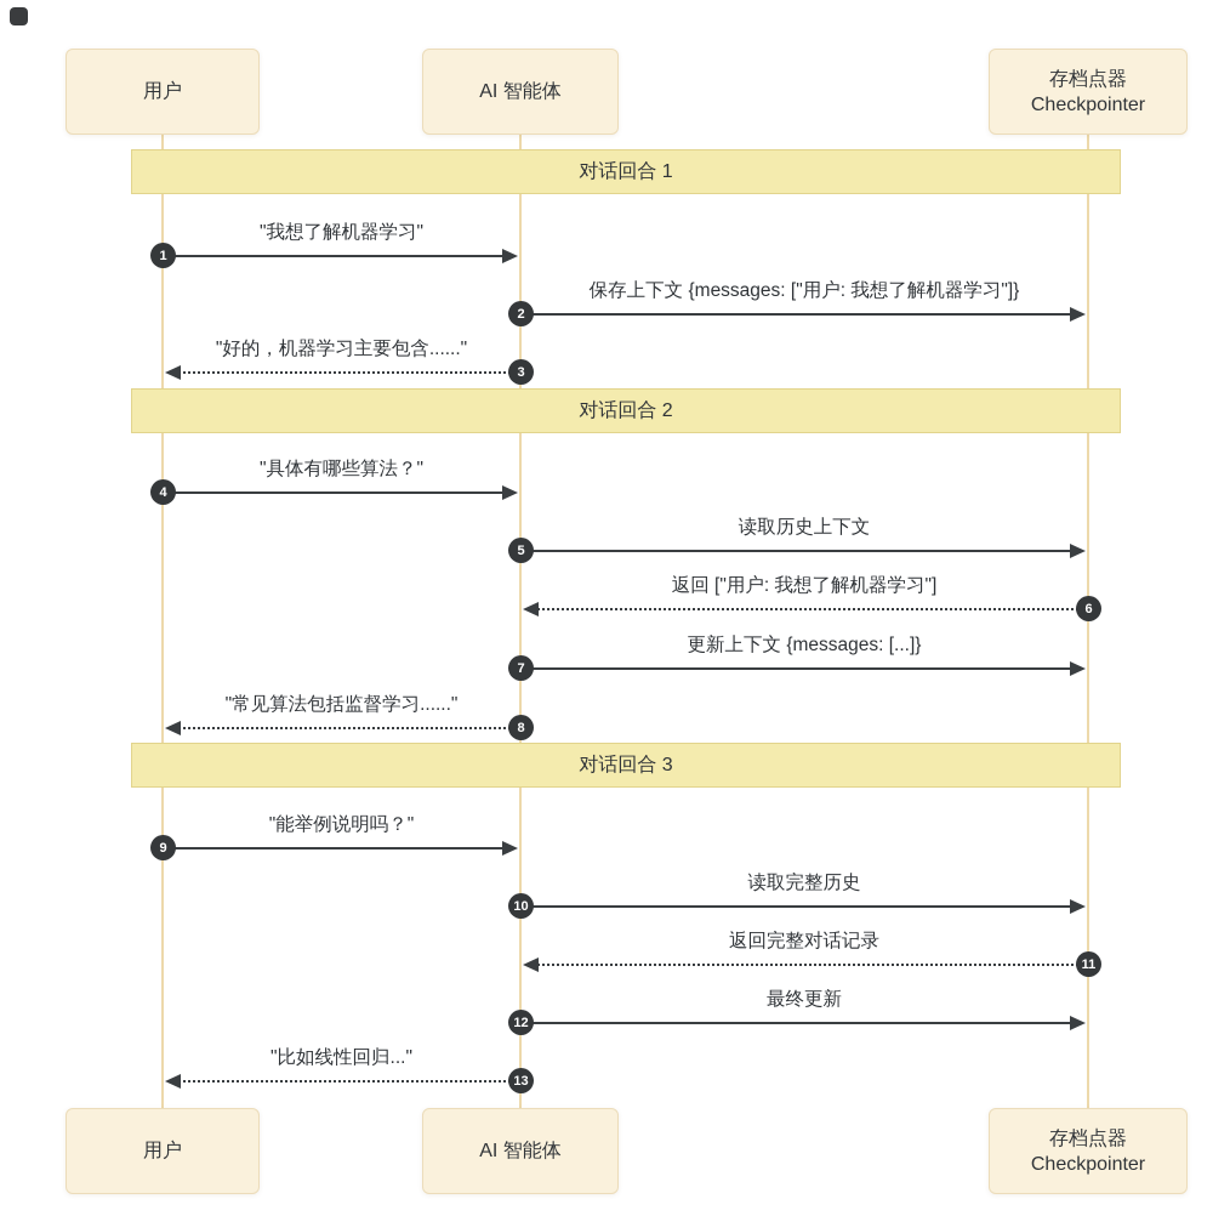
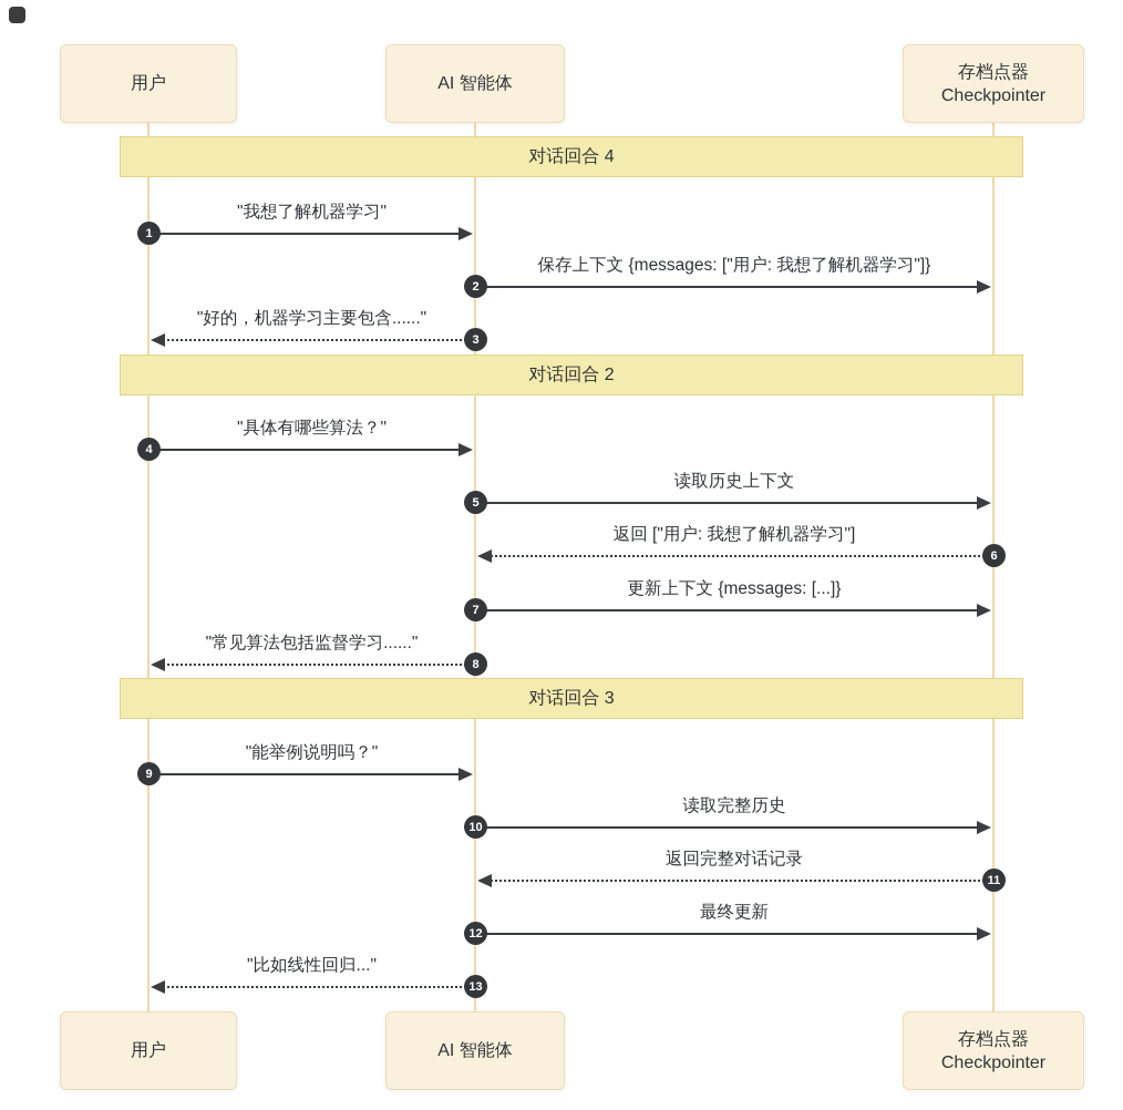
- 对话回合 1
+ 对话回合 4
  对话回合 2
  对话回合 3
  "我想了解机器学习"
  1
  保存上下文 {messages: ["用户: 我想了解机器学习"]}
  2
  "好的，机器学习主要包含......"
  3
  "具体有哪些算法？"
  4
  读取历史上下文
  5
  返回 ["用户: 我想了解机器学习"]
  6
  更新上下文 {messages: [...]}
  7
  "常见算法包括监督学习......"
  8
  "能举例说明吗？"
  9
  读取完整历史
  10
  返回完整对话记录
  11
  最终更新
  12
  "比如线性回归..."
  13
  用户
  用户
  AI 智能体
  AI 智能体
  存档点器
  Checkpointer
  存档点器
  Checkpointer
